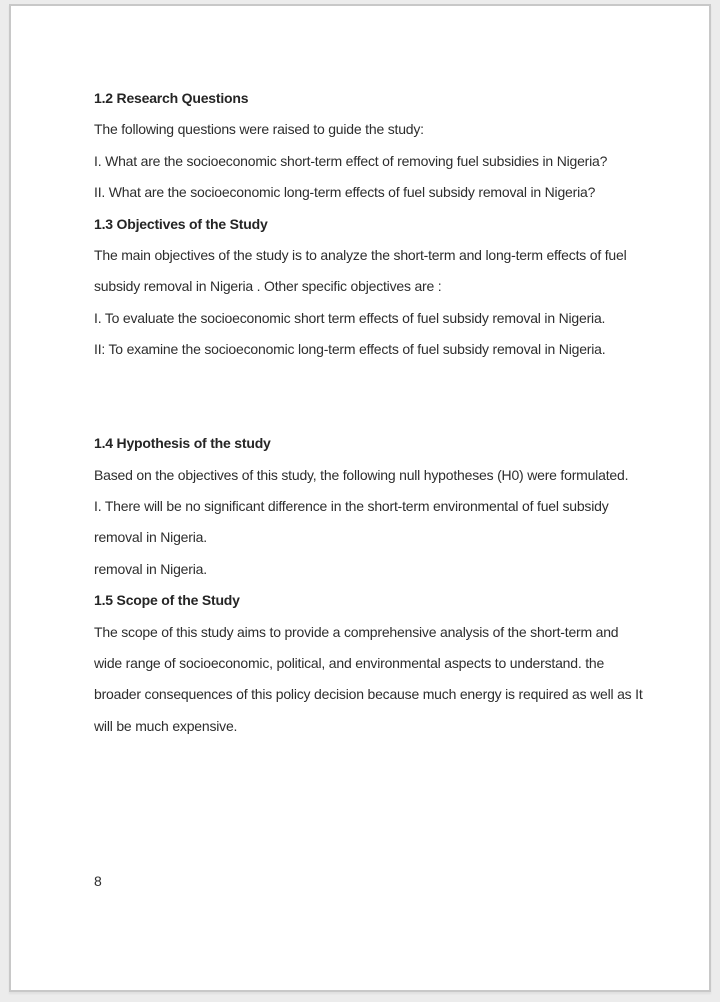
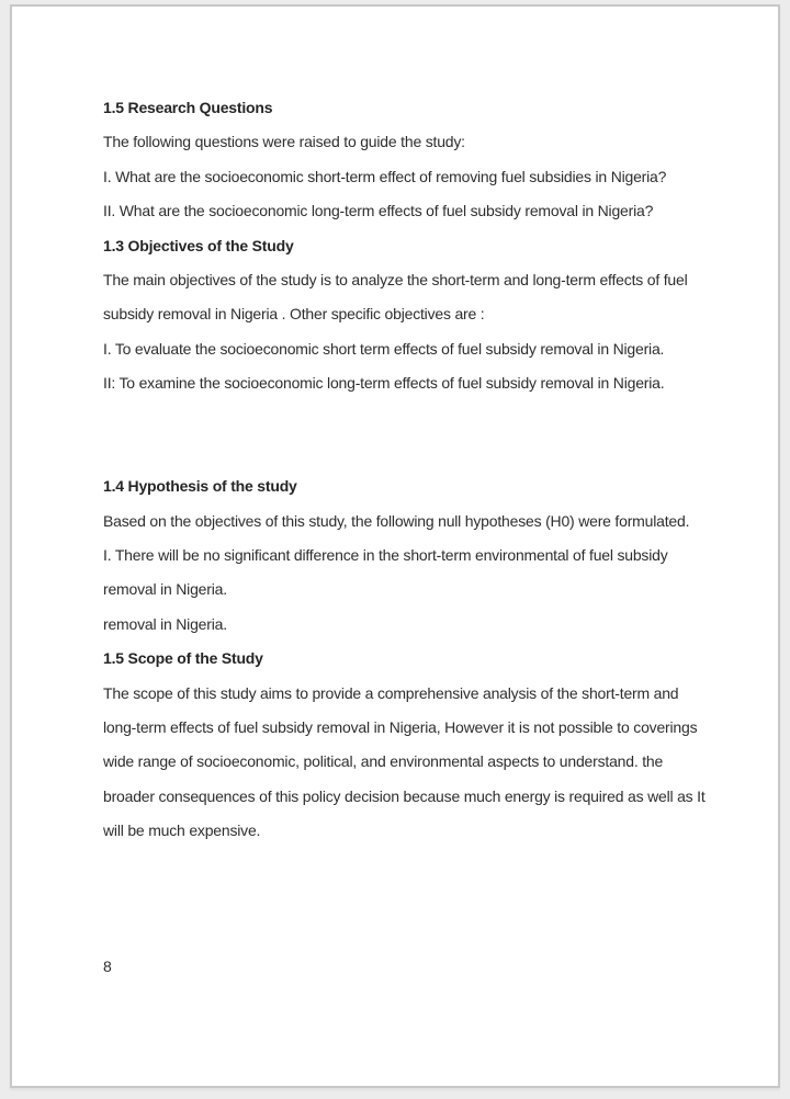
- 1.2 Research Questions
+ 1.5 Research Questions
  The following questions were raised to guide the study:
  I. What are the socioeconomic short-term effect of removing fuel subsidies in Nigeria?
  II. What are the socioeconomic long-term effects of fuel subsidy removal in Nigeria?
  1.3 Objectives of the Study
  The main objectives of the study is to analyze the short-term and long-term effects of fuel
  subsidy removal in Nigeria . Other specific objectives are :
  I. To evaluate the socioeconomic short term effects of fuel subsidy removal in Nigeria.
  II: To examine the socioeconomic long-term effects of fuel subsidy removal in Nigeria.
  1.4 Hypothesis of the study
  Based on the objectives of this study, the following null hypotheses (H0) were formulated.
  I. There will be no significant difference in the short-term environmental of fuel subsidy
  removal in Nigeria.
  removal in Nigeria.
  1.5 Scope of the Study
  The scope of this study aims to provide a comprehensive analysis of the short-term and
+ long-term effects of fuel subsidy removal in Nigeria, However it is not possible to coverings
  wide range of socioeconomic, political, and environmental aspects to understand. the
  broader consequences of this policy decision because much energy is required as well as It
  will be much expensive.
  8
